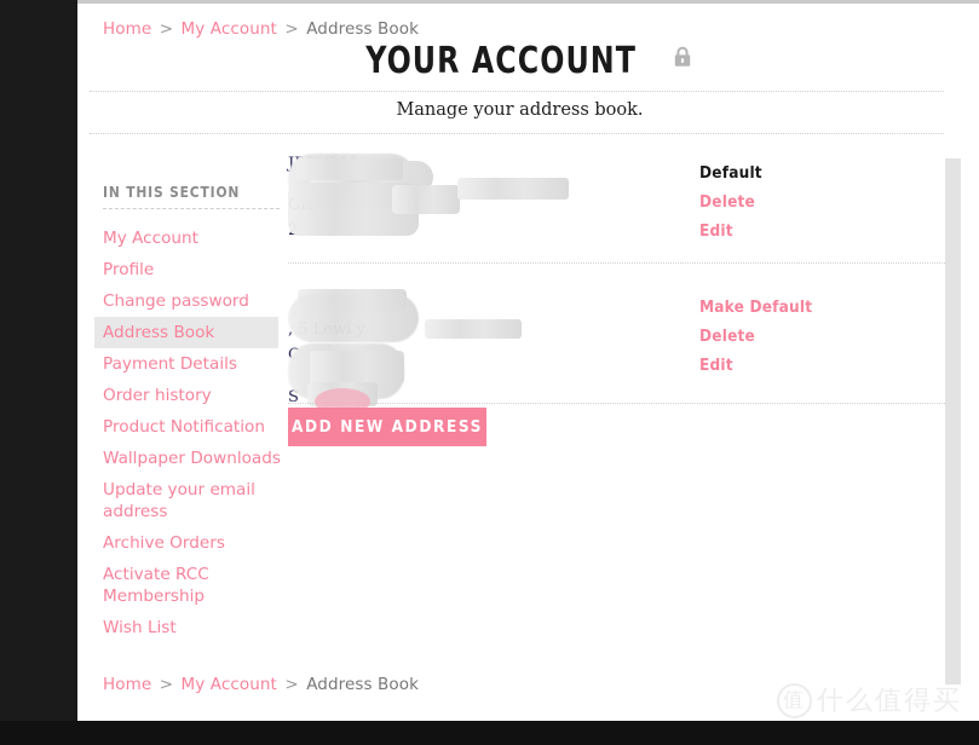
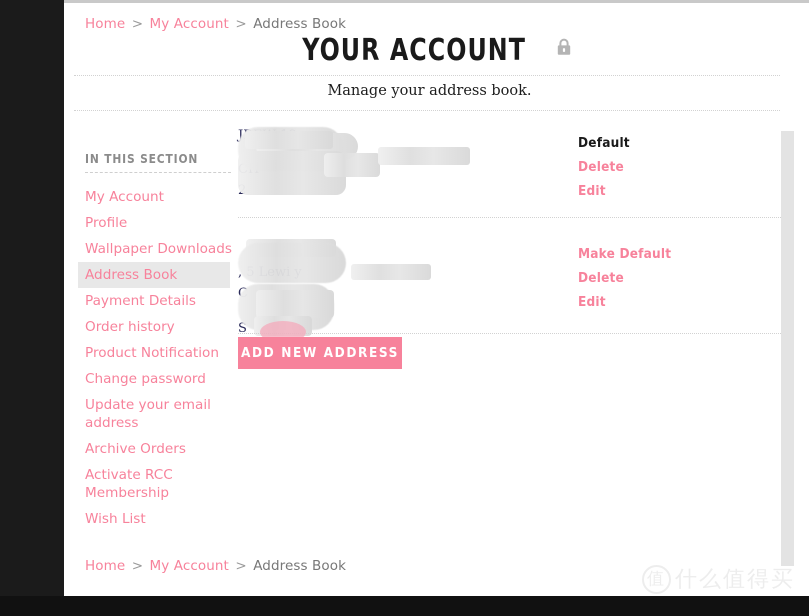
  Home > My Account > Address Book
  YOUR ACCOUNT
  Manage your address book.
  IN THIS SECTION
  My Account
  Profile
- Change password
+ Wallpaper Downloads
  Address Book
  Payment Details
  Order history
  Product Notification
- Wallpaper Downloads
+ Change password
  Update your email address
  Archive Orders
  Activate RCC Membership
  Wish List
  Default
  Delete
  Edit
  S
  Make Default
  Delete
  Edit
  ADD NEW ADDRESS
  Home > My Account > Address Book
